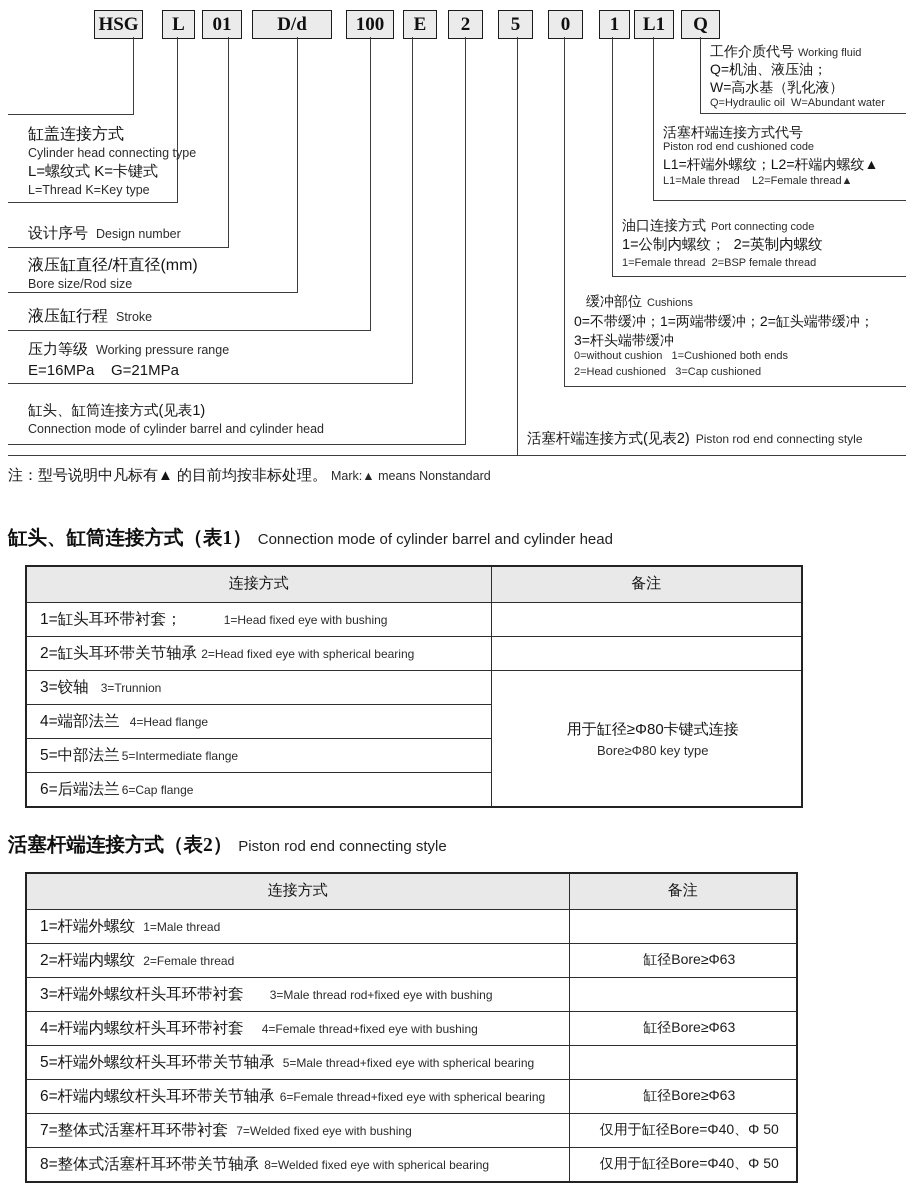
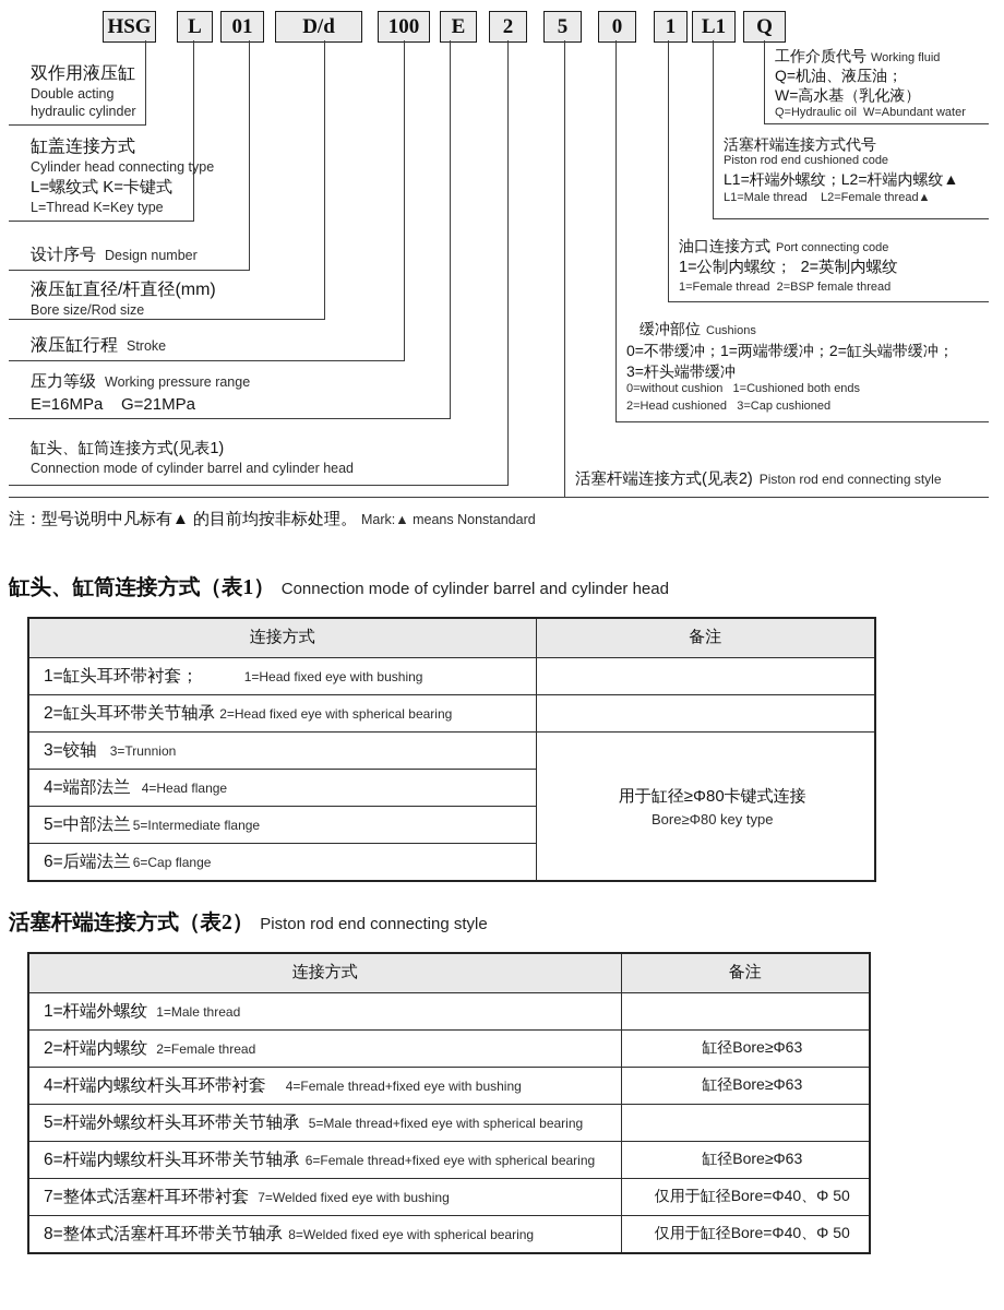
  HSG
  L
  01
  D/d
  100
  E
  2
  5
  0
  1
  L1
  Q
+ 双作用液压缸
+ Double acting
+ hydraulic cylinder
  缸盖连接方式
  Cylinder head connecting type
  L=螺纹式 K=卡键式
  L=Thread K=Key type
  设计序号 Design number
  液压缸直径/杆直径(mm)
  Bore size/Rod size
  液压缸行程 Stroke
  压力等级 Working pressure range
  E=16MPa G=21MPa
  缸头、缸筒连接方式(见表1)
  Connection mode of cylinder barrel and cylinder head
  工作介质代号 Working fluid
  Q=机油、液压油；
  W=高水基（乳化液）
  Q=Hydraulic oil W=Abundant water
  活塞杆端连接方式代号
  Piston rod end cushioned code
  L1=杆端外螺纹；L2=杆端内螺纹▲
  L1=Male thread L2=Female thread▲
  油口连接方式 Port connecting code
  1=公制内螺纹； 2=英制内螺纹
  1=Female thread 2=BSP female thread
  缓冲部位 Cushions
  0=不带缓冲；1=两端带缓冲；2=缸头端带缓冲；
  3=杆头端带缓冲
  0=without cushion 1=Cushioned both ends
  2=Head cushioned 3=Cap cushioned
  活塞杆端连接方式(见表2) Piston rod end connecting style
  注：型号说明中凡标有▲ 的目前均按非标处理。 Mark:▲ means Nonstandard
  缸头、缸筒连接方式（表1） Connection mode of cylinder barrel and cylinder head
  连接方式	备注
  1=缸头耳环带衬套； 1=Head fixed eye with bushing
  2=缸头耳环带关节轴承 2=Head fixed eye with spherical bearing
  3=铰轴 3=Trunnion	用于缸径≥Φ80卡键式连接 Bore≥Φ80 key type
  4=端部法兰 4=Head flange
  5=中部法兰 5=Intermediate flange
  6=后端法兰 6=Cap flange
  活塞杆端连接方式（表2） Piston rod end connecting style
  连接方式	备注
  1=杆端外螺纹 1=Male thread
  2=杆端内螺纹 2=Female thread	缸径Bore≥Φ63
- 3=杆端外螺纹杆头耳环带衬套 3=Male thread rod+fixed eye with bushing
  4=杆端内螺纹杆头耳环带衬套 4=Female thread+fixed eye with bushing	缸径Bore≥Φ63
  5=杆端外螺纹杆头耳环带关节轴承 5=Male thread+fixed eye with spherical bearing
  6=杆端内螺纹杆头耳环带关节轴承 6=Female thread+fixed eye with spherical bearing	缸径Bore≥Φ63
  7=整体式活塞杆耳环带衬套 7=Welded fixed eye with bushing	仅用于缸径Bore=Φ40、Φ 50
  8=整体式活塞杆耳环带关节轴承 8=Welded fixed eye with spherical bearing	仅用于缸径Bore=Φ40、Φ 50
